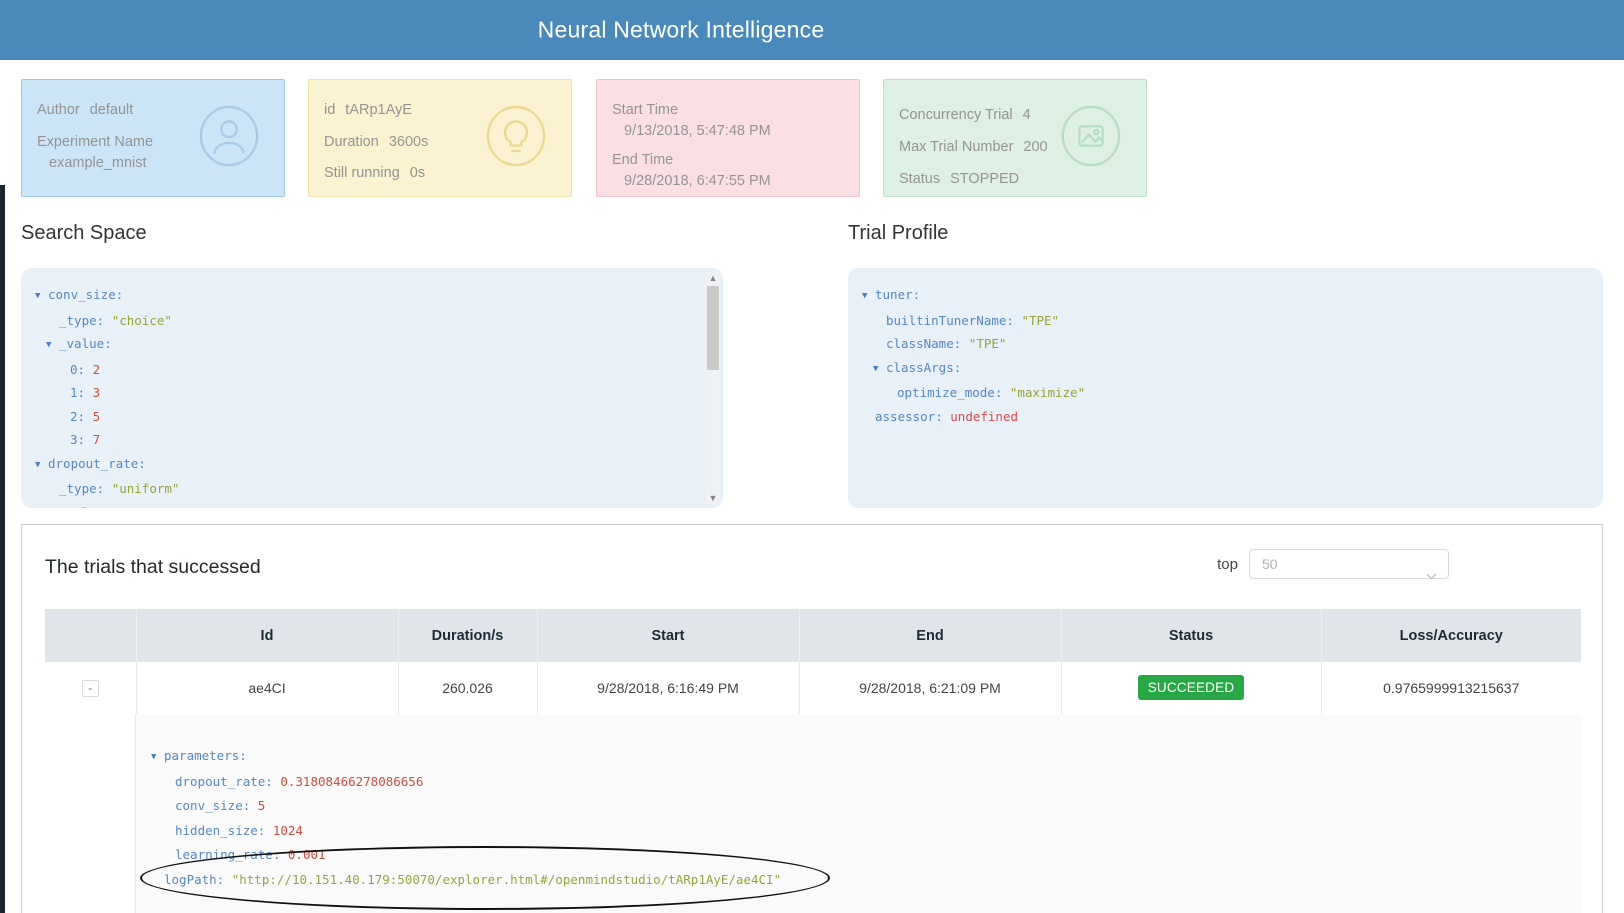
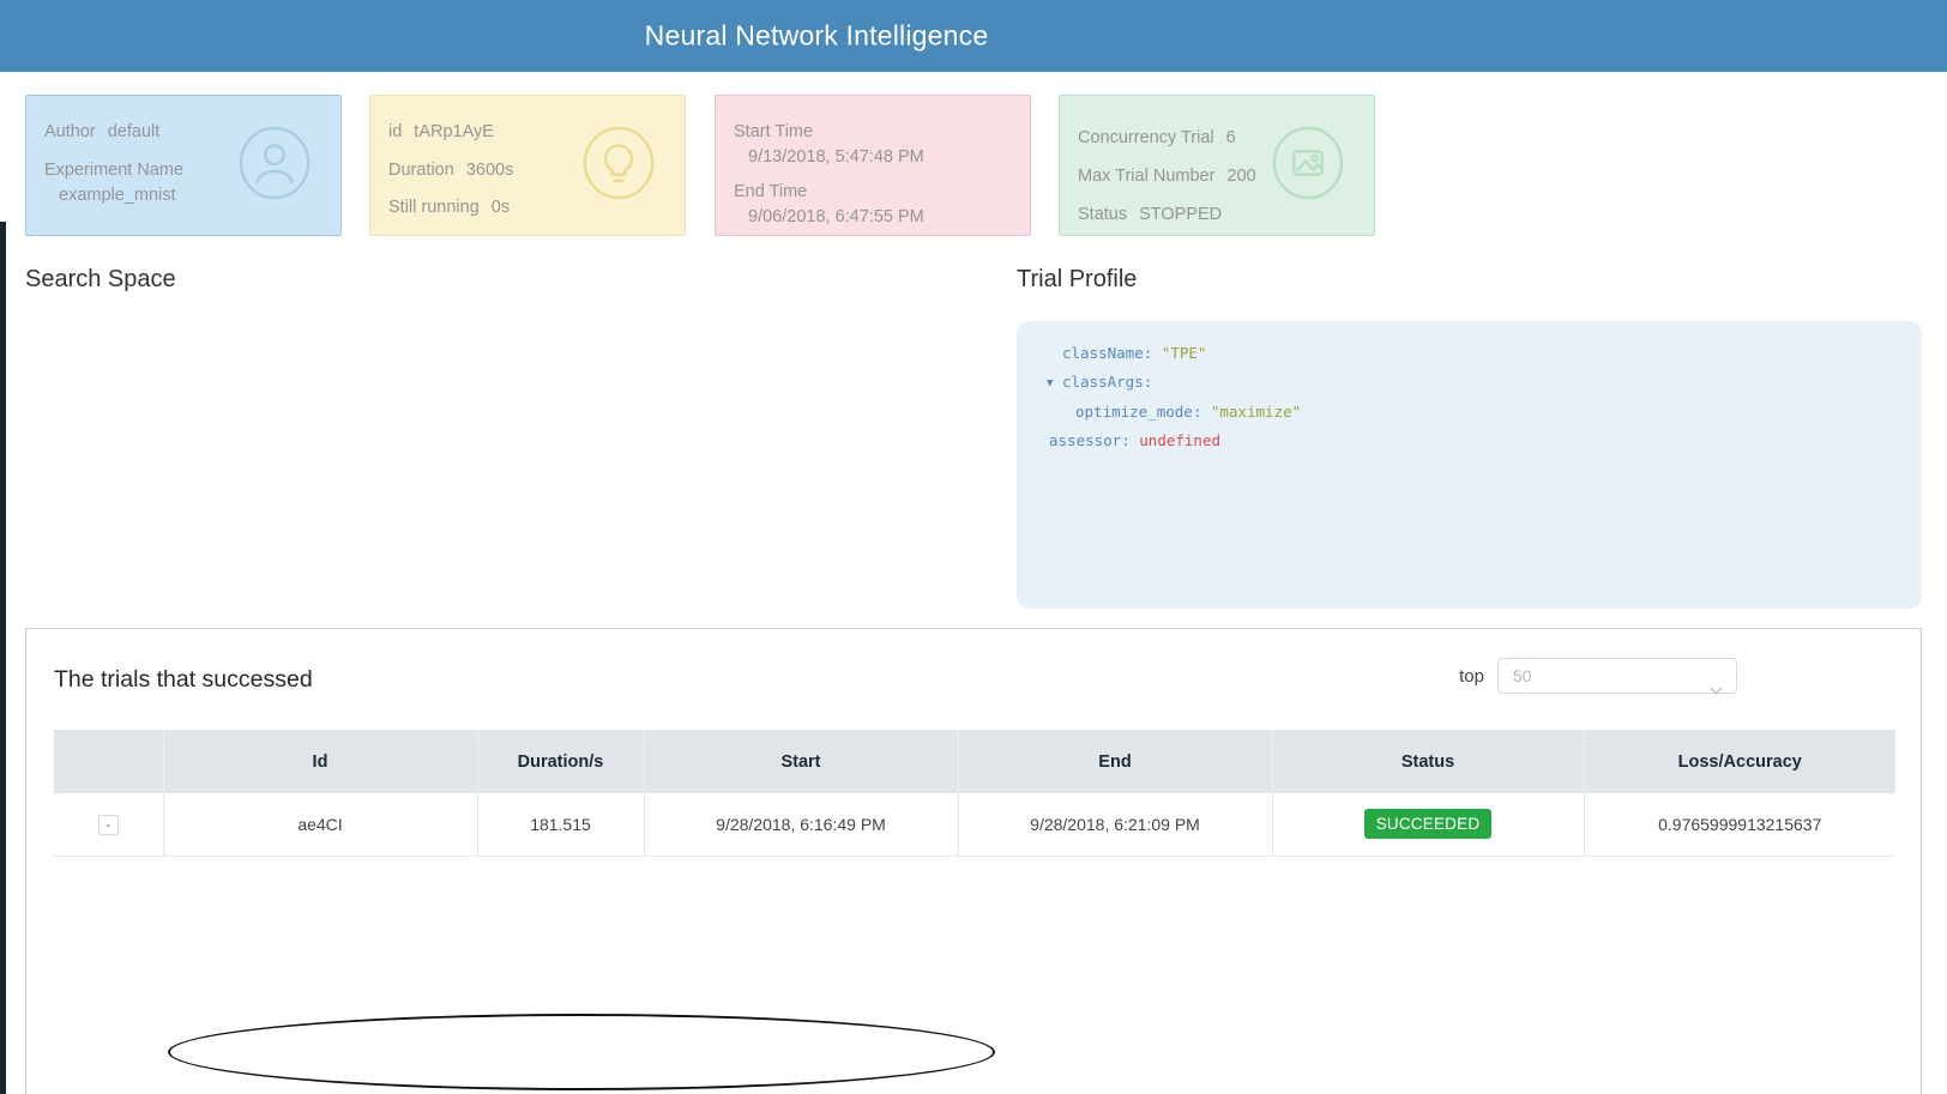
  Neural Network Intelligence
  Author default
  Experiment Name
  example_mnist
  id tARp1AyE
  Duration 3600s
  Still running 0s
  Start Time
  9/13/2018, 5:47:48 PM
  End Time
- 9/28/2018, 6:47:55 PM
+ 9/06/2018, 6:47:55 PM
- Concurrency Trial 4
+ Concurrency Trial 6
  Max Trial Number 200
  Status STOPPED
  Search Space
  Trial Profile
- ▼ conv_size:
- _type: "choice"
- ▼ _value:
- 0: 2
- 1: 3
- 2: 5
- 3: 7
- ▼ dropout_rate:
- _type: "uniform"
- ▲
- ▼
- ▼ tuner:
- builtinTunerName: "TPE"
  className: "TPE"
  ▼ classArgs:
  optimize_mode: "maximize"
  assessor: undefined
  The trials that successed
  top
  50
  	Id	Duration/s	Start	End	Status	Loss/Accuracy
- -	ae4CI	260.026	9/28/2018, 6:16:49 PM	9/28/2018, 6:21:09 PM	SUCCEEDED	0.9765999913215637
+ -	ae4CI	181.515	9/28/2018, 6:16:49 PM	9/28/2018, 6:21:09 PM	SUCCEEDED	0.9765999913215637
- ▼ parameters:
- dropout_rate: 0.31808466278086656
- conv_size: 5
- hidden_size: 1024
- learning_rate: 0.001
- logPath: "http://10.151.40.179:50070/explorer.html#/openmindstudio/tARp1AyE/ae4CI"
